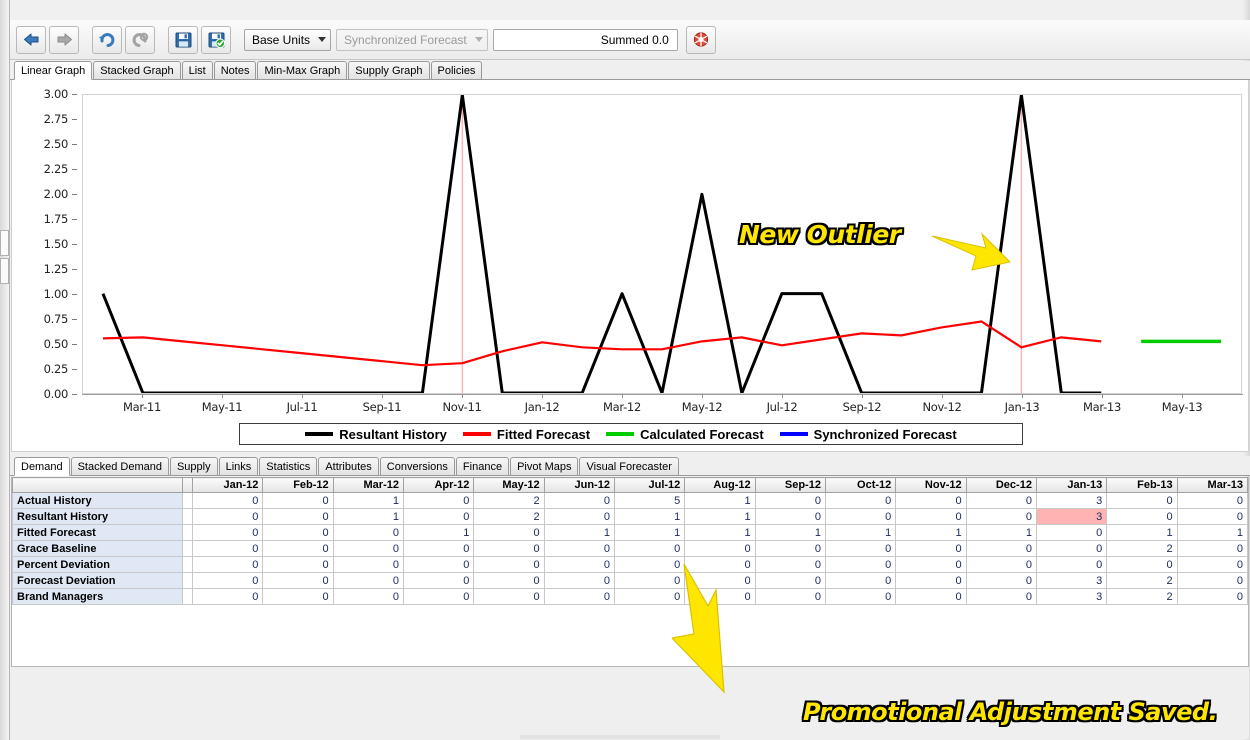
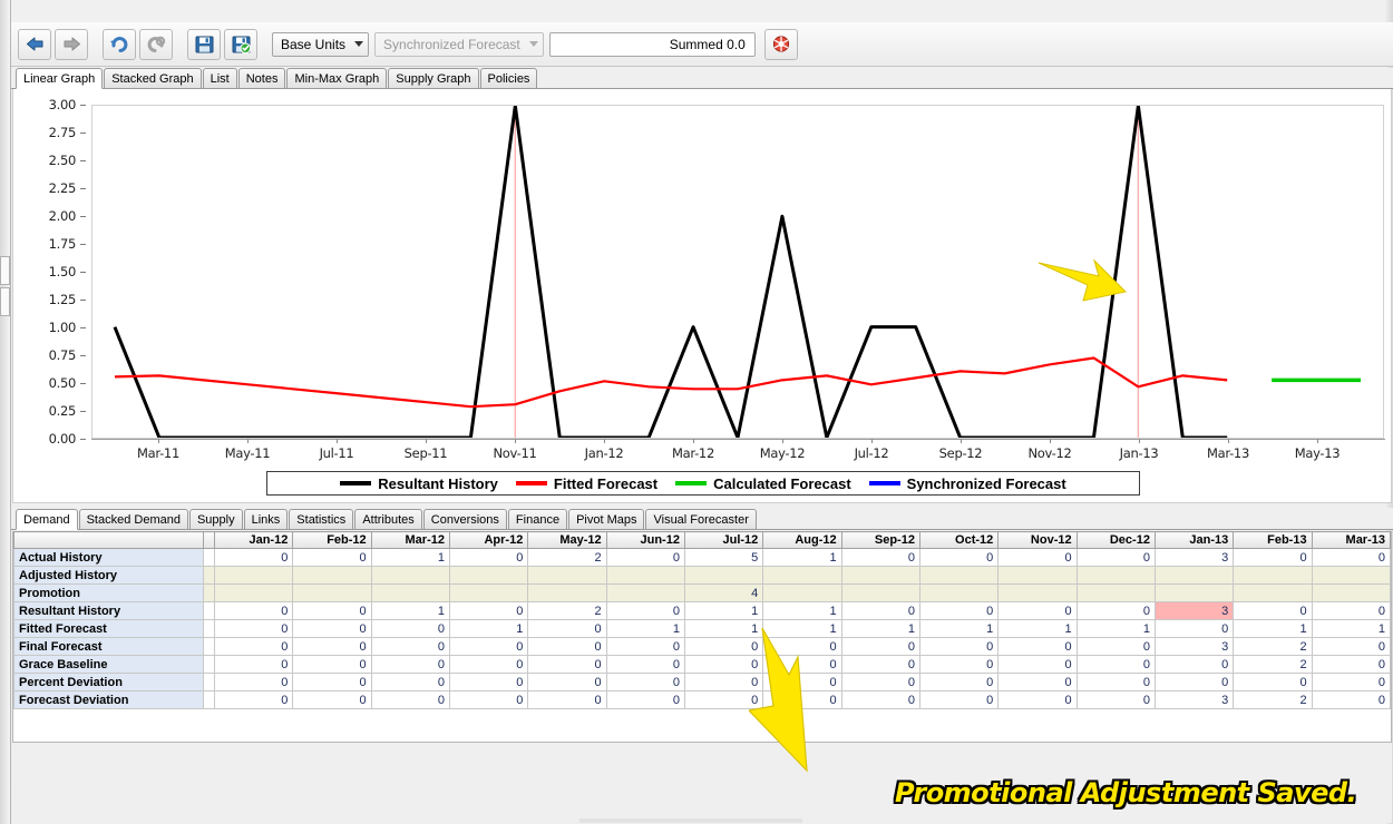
  Base Units
  Synchronized Forecast
  Summed 0.0
  Linear Graph
  Stacked Graph
  List
  Notes
  Min-Max Graph
  Supply Graph
  Policies
  0.00
  0.25
  0.50
  0.75
  1.00
  1.25
  1.50
  1.75
  2.00
  2.25
  2.50
  2.75
  3.00
  Mar-11
  May-11
  Jul-11
  Sep-11
  Nov-11
  Jan-12
  Mar-12
  May-12
  Jul-12
  Sep-12
  Nov-12
  Jan-13
  Mar-13
  May-13
  Resultant History
  Fitted Forecast
  Calculated Forecast
  Synchronized Forecast
- New Outlier
  Demand
  Stacked Demand
  Supply
  Links
  Statistics
  Attributes
  Conversions
  Finance
  Pivot Maps
  Visual Forecaster
  		Jan-12	Feb-12	Mar-12	Apr-12	May-12	Jun-12	Jul-12	Aug-12	Sep-12	Oct-12	Nov-12	Dec-12	Jan-13	Feb-13	Mar-13
  Actual History		0	0	1	0	2	0	5	1	0	0	0	0	3	0	0
+ Adjusted History
+ Promotion								4
  Resultant History		0	0	1	0	2	0	1	1	0	0	0	0	3	0	0
  Fitted Forecast		0	0	0	1	0	1	1	1	1	1	1	1	0	1	1
+ Final Forecast		0	0	0	0	0	0	0	0	0	0	0	0	3	2	0
  Grace Baseline		0	0	0	0	0	0	0	0	0	0	0	0	0	2	0
  Percent Deviation		0	0	0	0	0	0	0	0	0	0	0	0	0	0	0
  Forecast Deviation		0	0	0	0	0	0	0	0	0	0	0	0	3	2	0
- Brand Managers		0	0	0	0	0	0	0	0	0	0	0	0	3	2	0
  Promotional Adjustment Saved.
